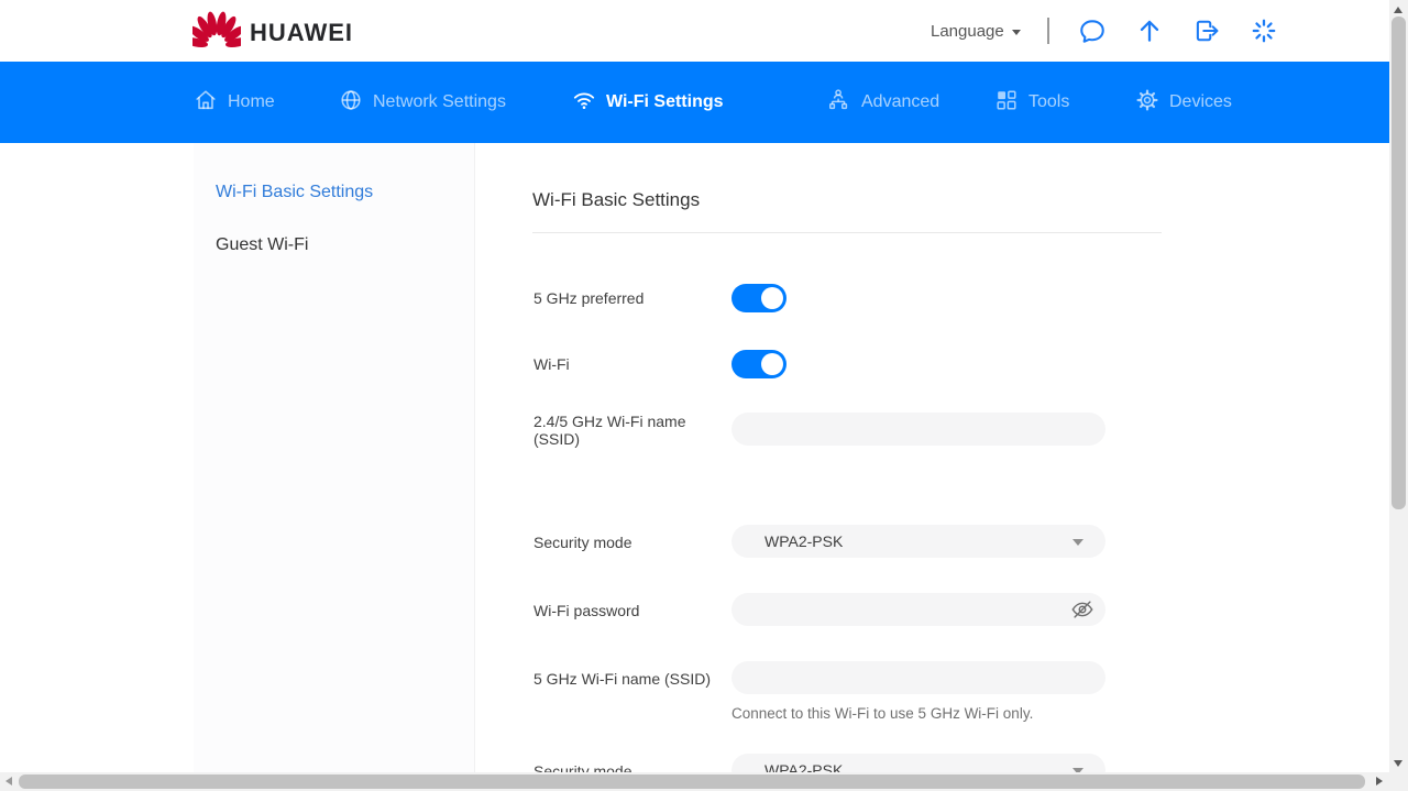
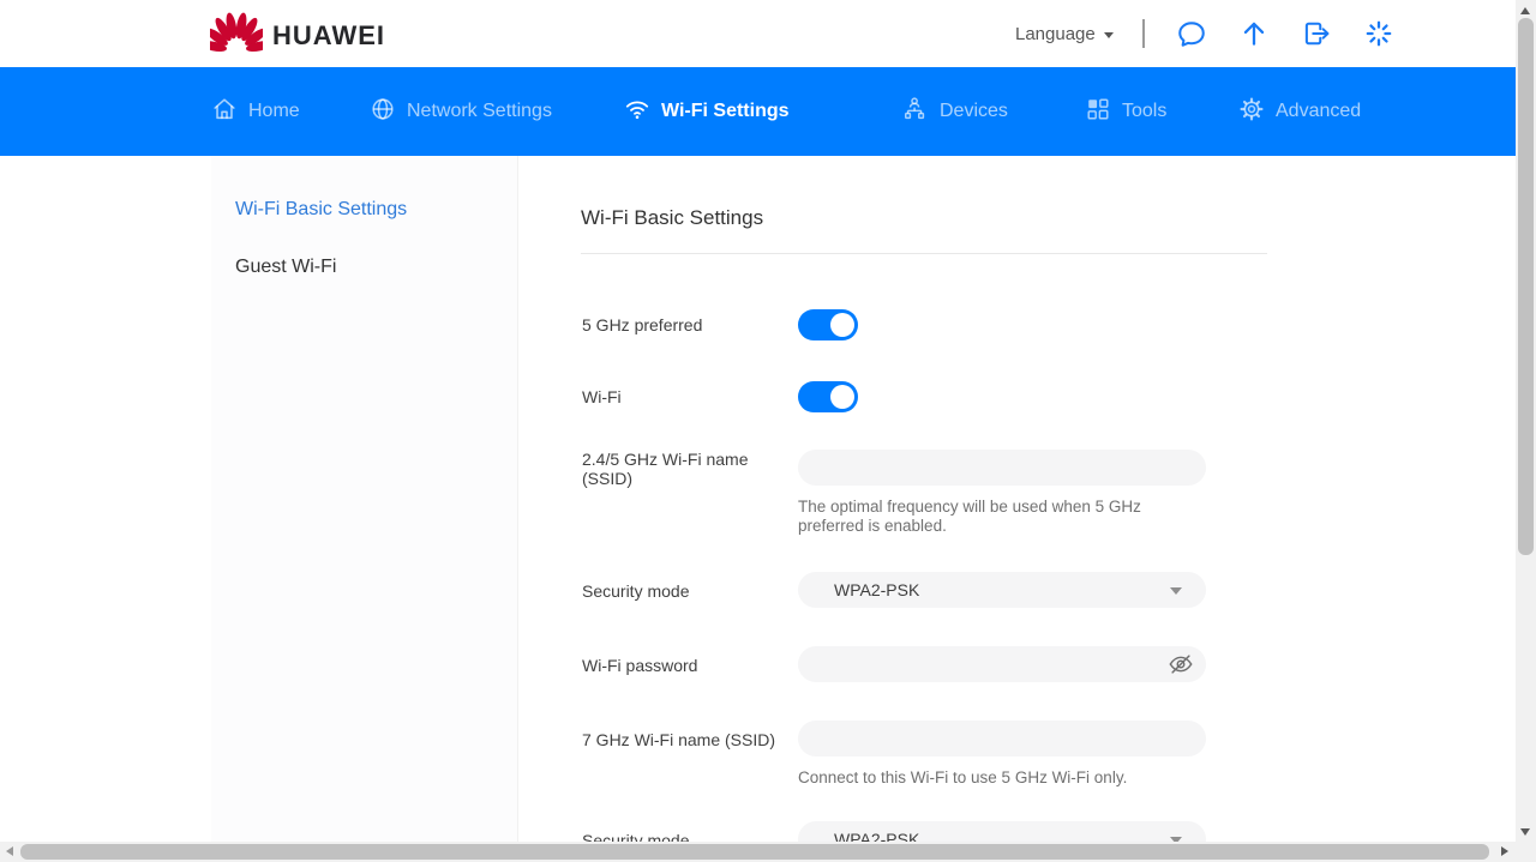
  HUAWEI
  Language
  Home
  Network Settings
  Wi-Fi Settings
- Advanced
+ Devices
  Tools
- Devices
+ Advanced
  Wi-Fi Basic Settings
  Guest Wi-Fi
  Wi-Fi Basic Settings
  5 GHz preferred
  Wi-Fi
  2.4/5 GHz Wi-Fi name (SSID)
+ The optimal frequency will be used when 5 GHz preferred is enabled.
  Security mode
  WPA2-PSK
  Wi-Fi password
- 5 GHz Wi-Fi name (SSID)
+ 7 GHz Wi-Fi name (SSID)
  Connect to this Wi-Fi to use 5 GHz Wi-Fi only.
  Security mode
  WPA2-PSK
